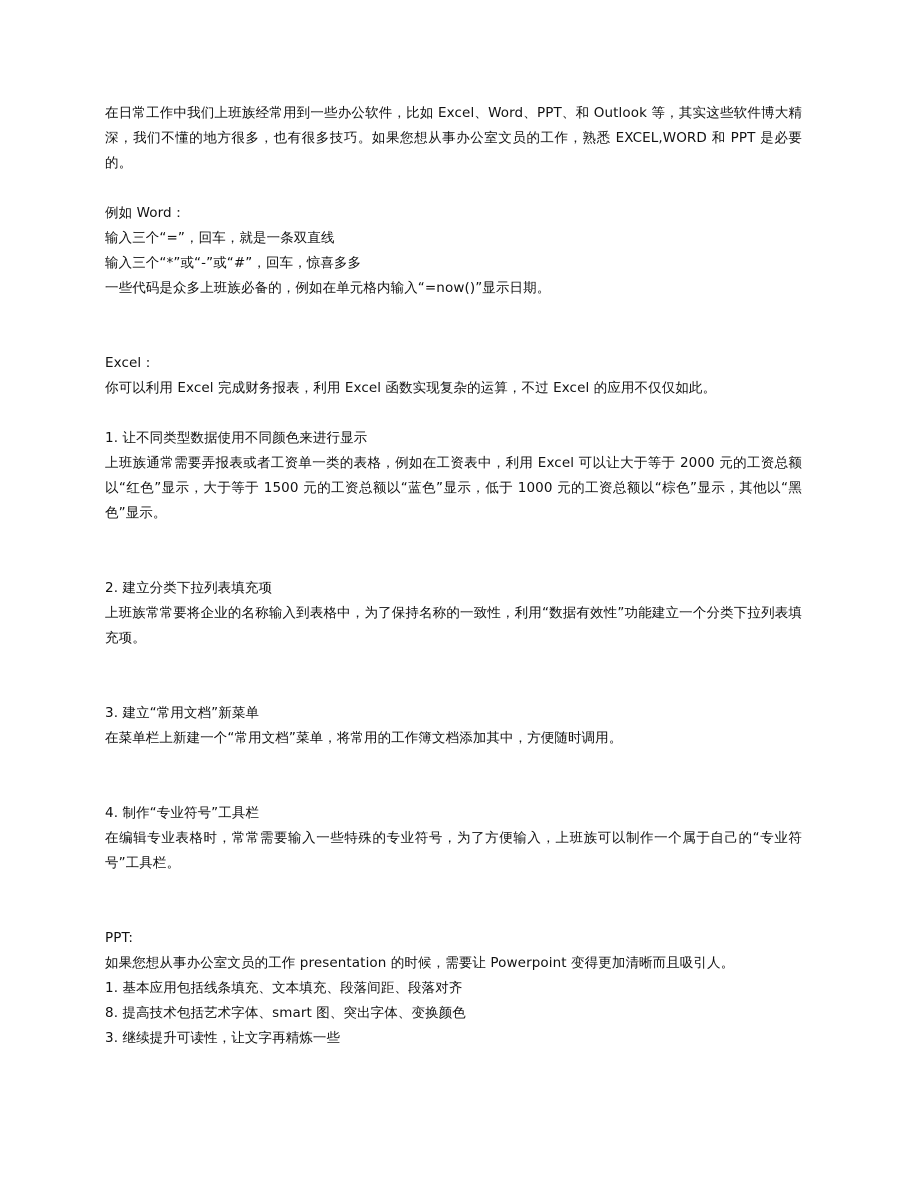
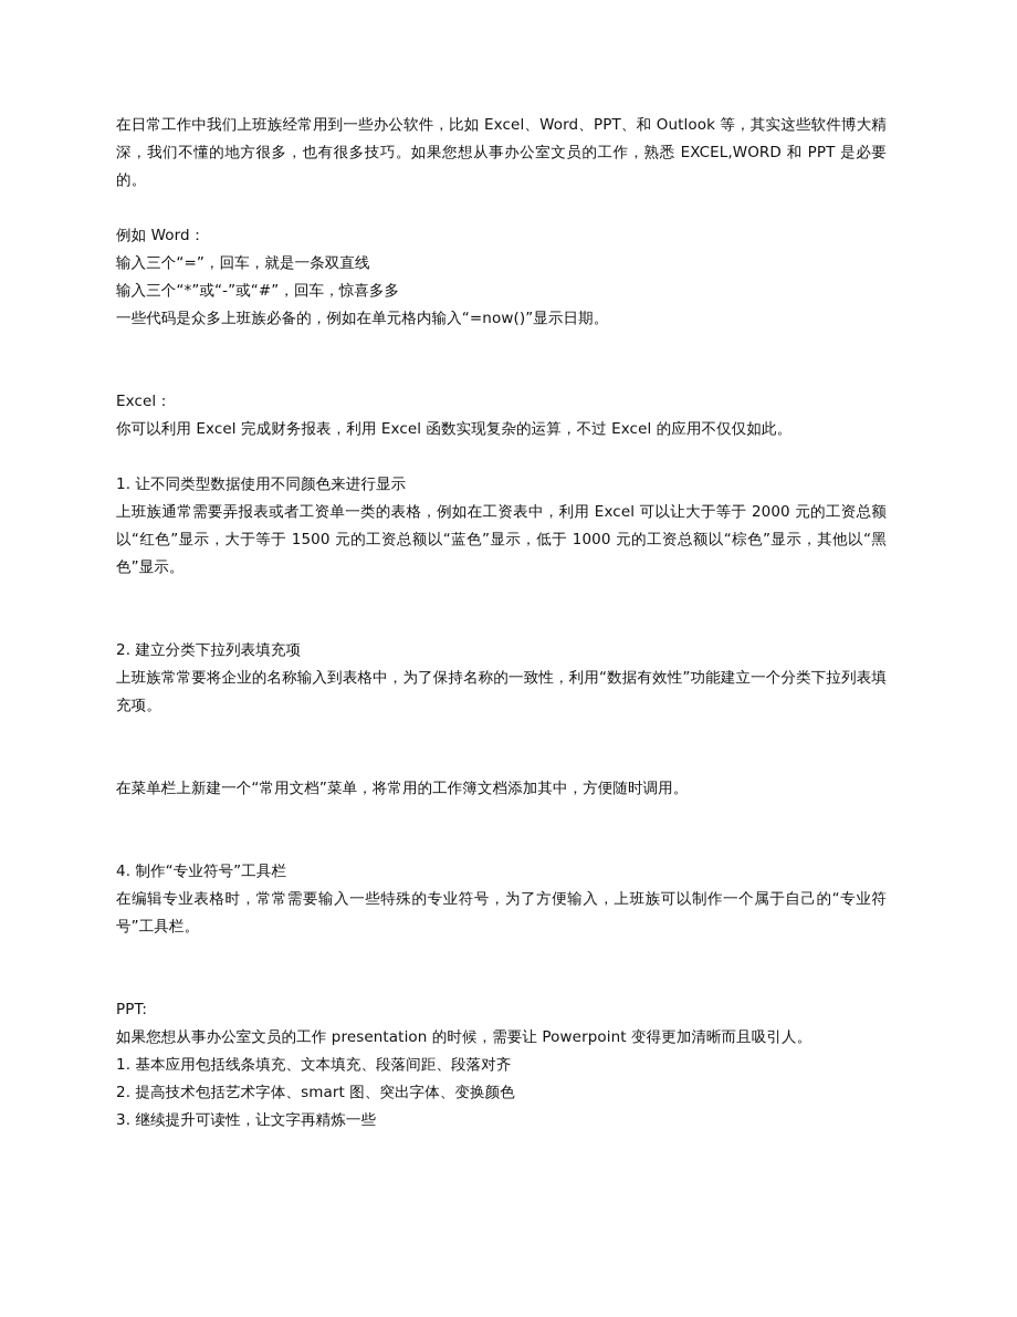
  在日常工作中我们上班族经常用到一些办公软件，比如 Excel、Word、PPT、和 Outlook 等，其实这些软件博大精深，我们不懂的地方很多，也有很多技巧。如果您想从事办公室文员的工作，熟悉 EXCEL,WORD 和 PPT 是必要的。
  例如 Word：
  输入三个“=”，回车，就是一条双直线
  输入三个“*”或“-”或“#”，回车，惊喜多多
  一些代码是众多上班族必备的，例如在单元格内输入“=now()”显示日期。
  Excel：
  你可以利用 Excel 完成财务报表，利用 Excel 函数实现复杂的运算，不过 Excel 的应用不仅仅如此。
  1. 让不同类型数据使用不同颜色来进行显示
  上班族通常需要弄报表或者工资单一类的表格，例如在工资表中，利用 Excel 可以让大于等于 2000 元的工资总额以“红色”显示，大于等于 1500 元的工资总额以“蓝色”显示，低于 1000 元的工资总额以“棕色”显示，其他以“黑色”显示。
  2. 建立分类下拉列表填充项
  上班族常常要将企业的名称输入到表格中，为了保持名称的一致性，利用“数据有效性”功能建立一个分类下拉列表填充项。
- 3. 建立“常用文档”新菜单
  在菜单栏上新建一个“常用文档”菜单，将常用的工作簿文档添加其中，方便随时调用。
  4. 制作“专业符号”工具栏
  在编辑专业表格时，常常需要输入一些特殊的专业符号，为了方便输入，上班族可以制作一个属于自己的“专业符号”工具栏。
  PPT:
  如果您想从事办公室文员的工作 presentation 的时候，需要让 Powerpoint 变得更加清晰而且吸引人。
  1. 基本应用包括线条填充、文本填充、段落间距、段落对齐
- 8. 提高技术包括艺术字体、smart 图、突出字体、变换颜色
+ 2. 提高技术包括艺术字体、smart 图、突出字体、变换颜色
  3. 继续提升可读性，让文字再精炼一些
